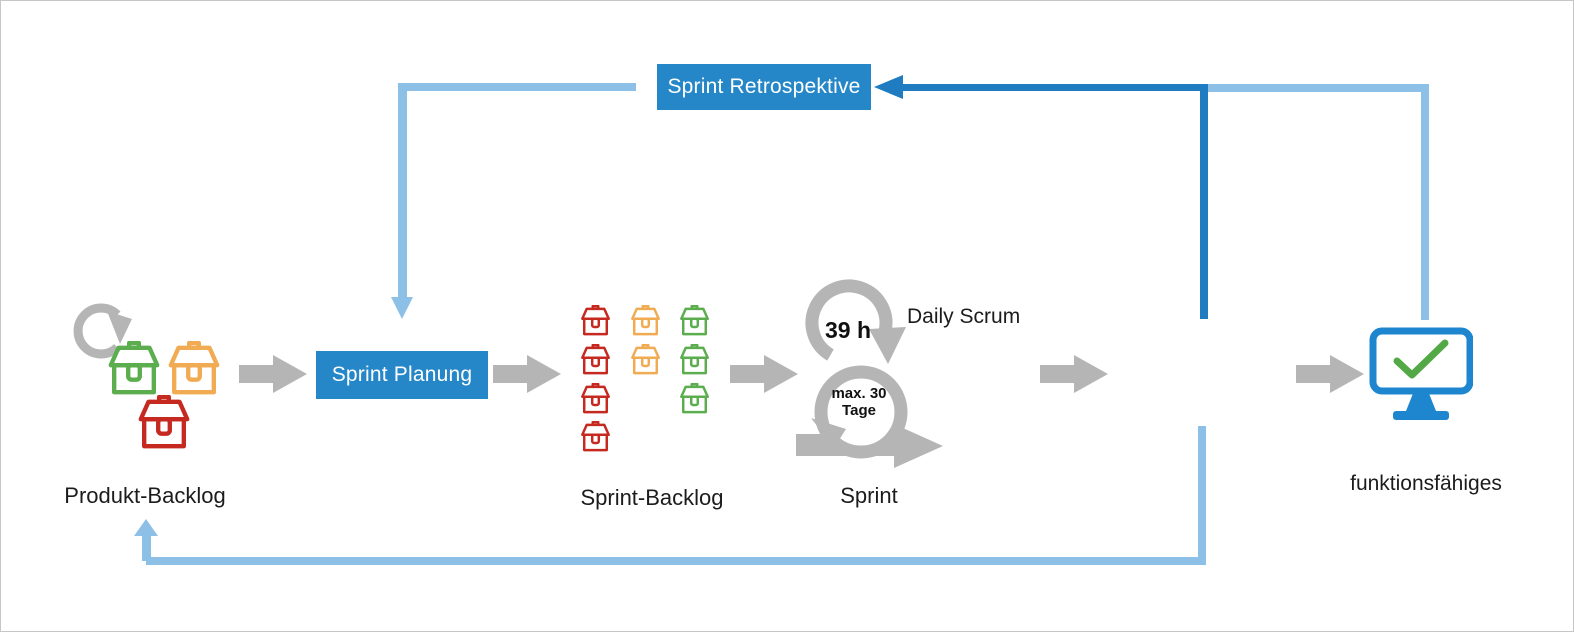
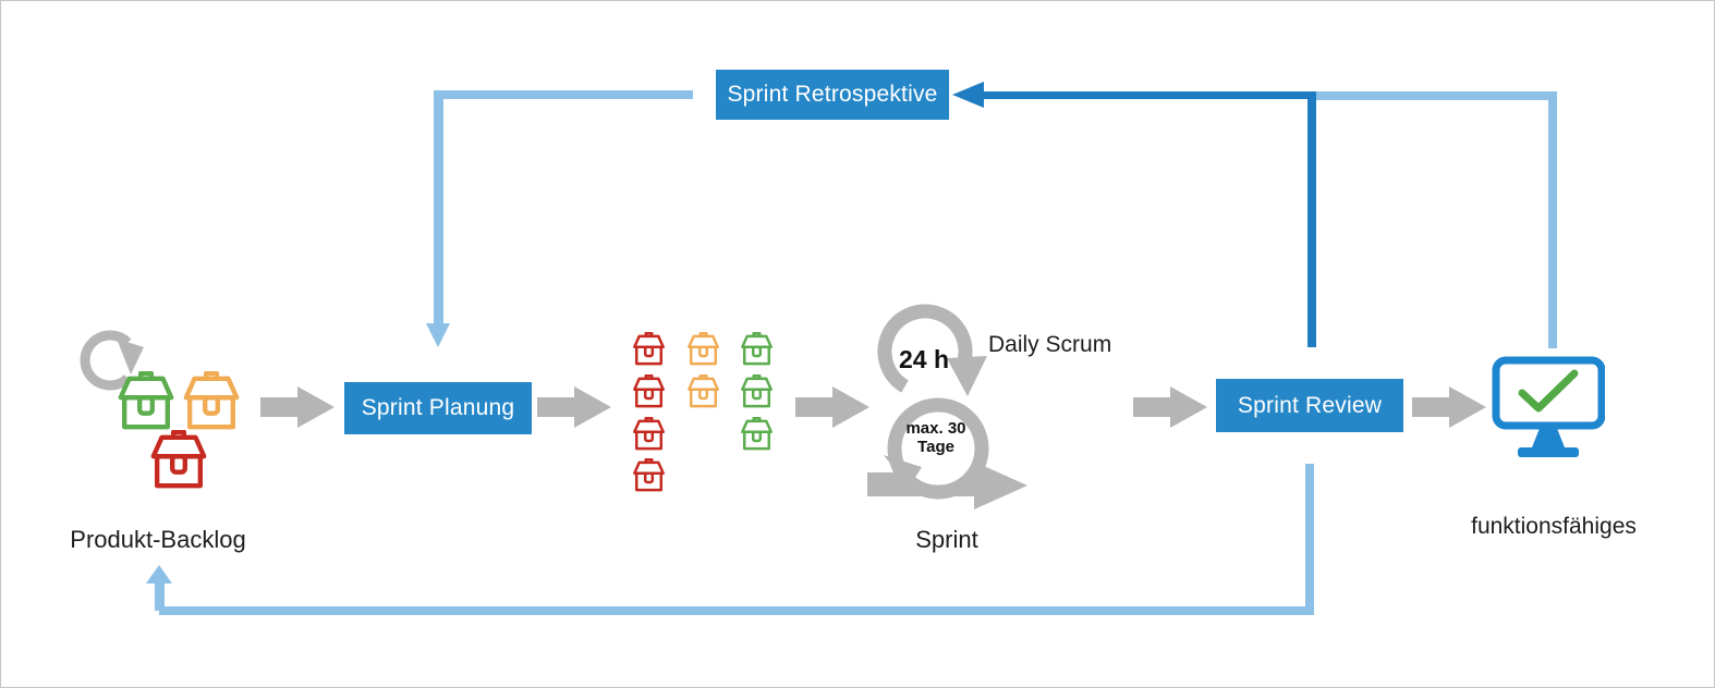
  Produkt-Backlog
  Sprint Planung
- Sprint-Backlog
- 39 h
+ 24 h
  max. 30
  Tage
  Daily Scrum
  Sprint
+ Sprint Review
  Sprint Retrospektive
  funktionsfähiges
